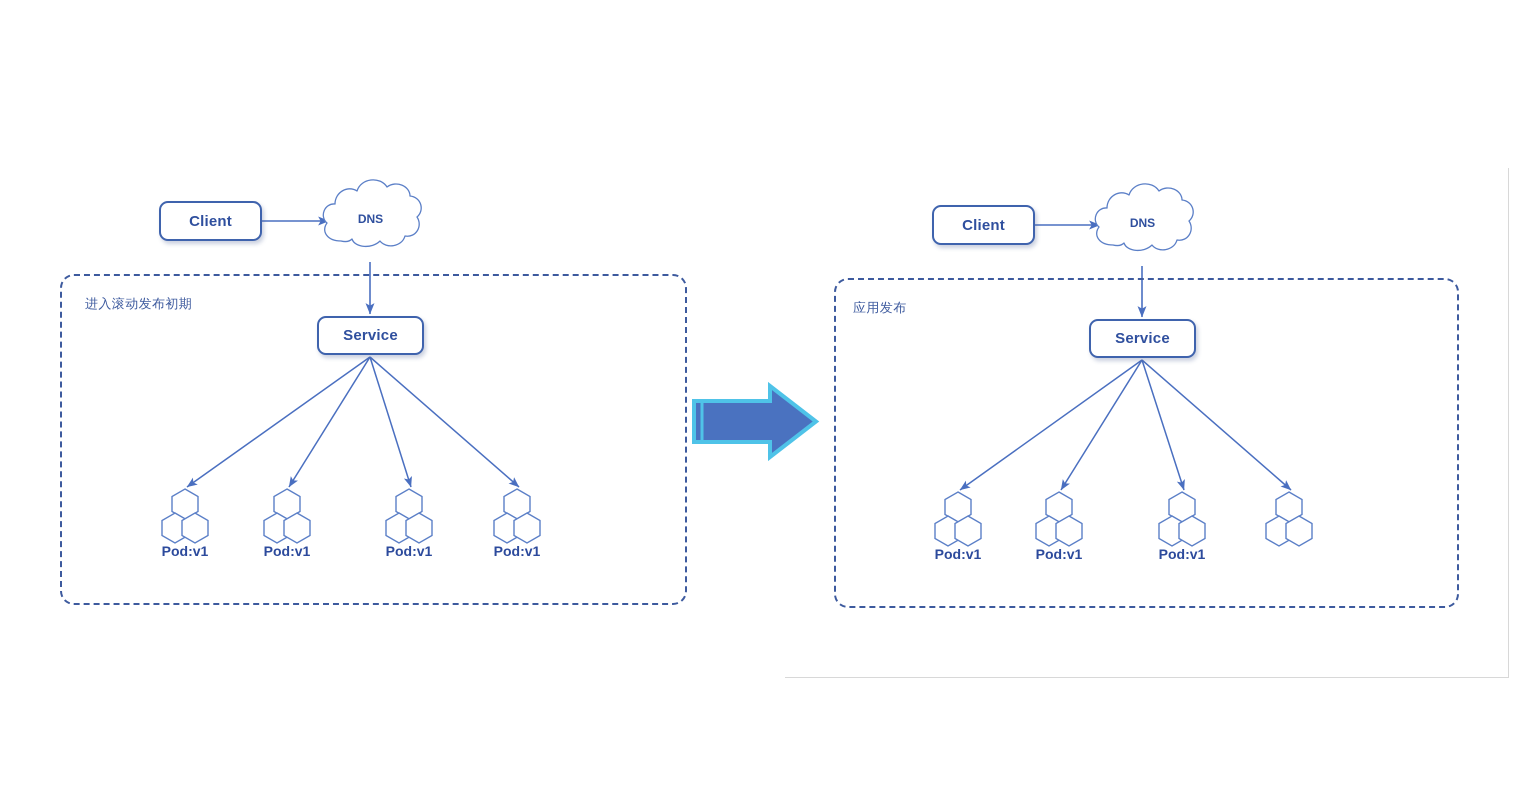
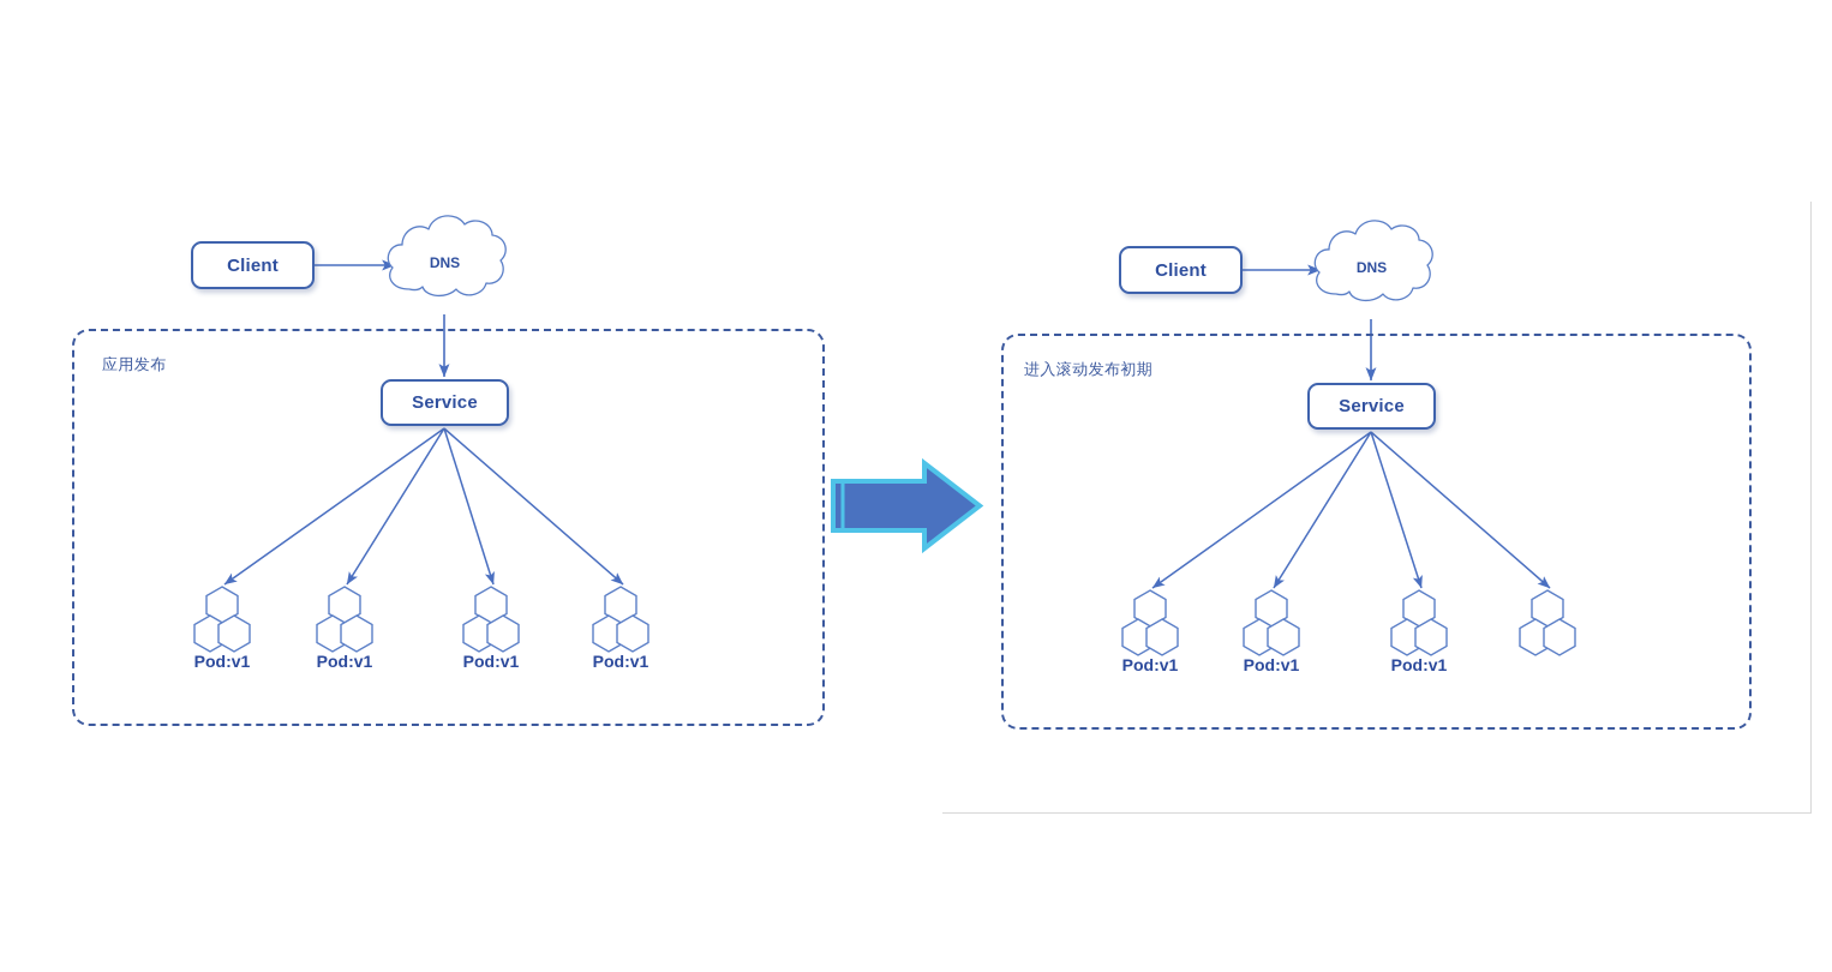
- 进入滚动发布初期
+ 应用发布
  Client
  DNS
  Service
  Pod:v1
  Pod:v1
  Pod:v1
  Pod:v1
- 应用发布
+ 进入滚动发布初期
  Client
  DNS
  Service
  Pod:v1
  Pod:v1
  Pod:v1
